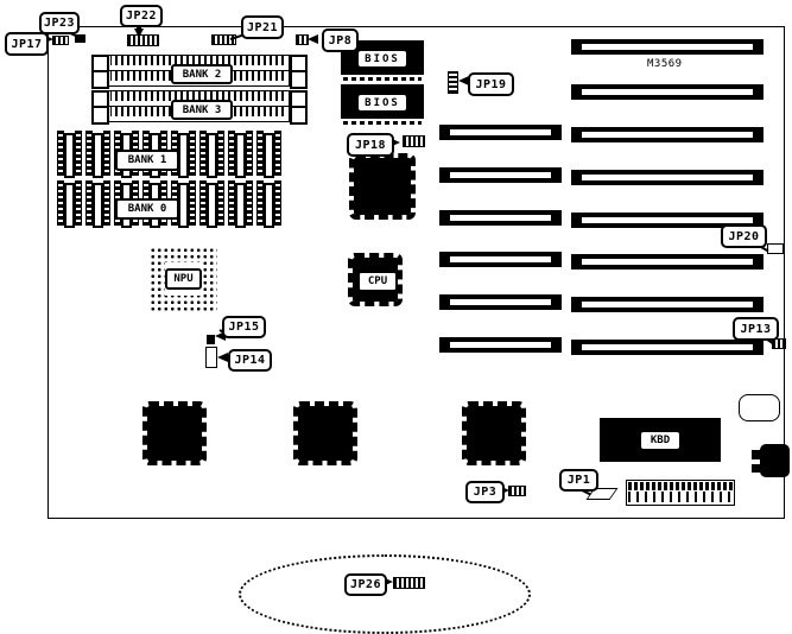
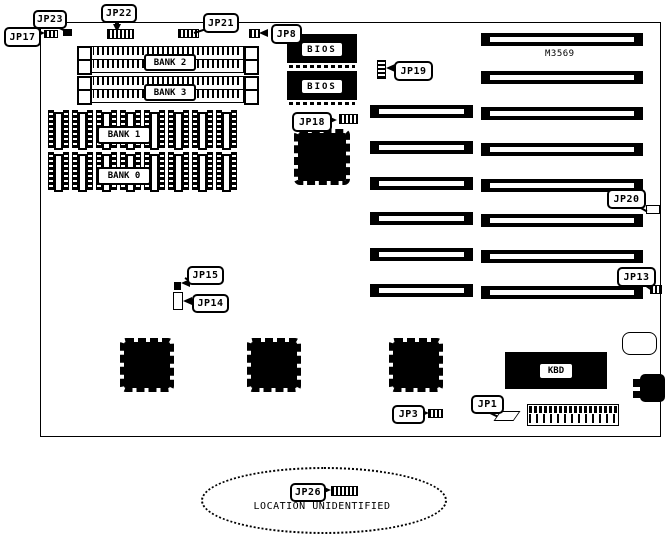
  JP23
  JP22
  JP21
  JP17
  JP8
  BANK 2
  BANK 3
  BANK 1
  BANK 0
  BIOS
  BIOS
  JP19
  JP18
- NPU
- CPU
  JP15
  JP14
  M3569
  JP20
  JP13
  KBD
  JP1
  JP3
  JP26
+ LOCATION UNIDENTIFIED
